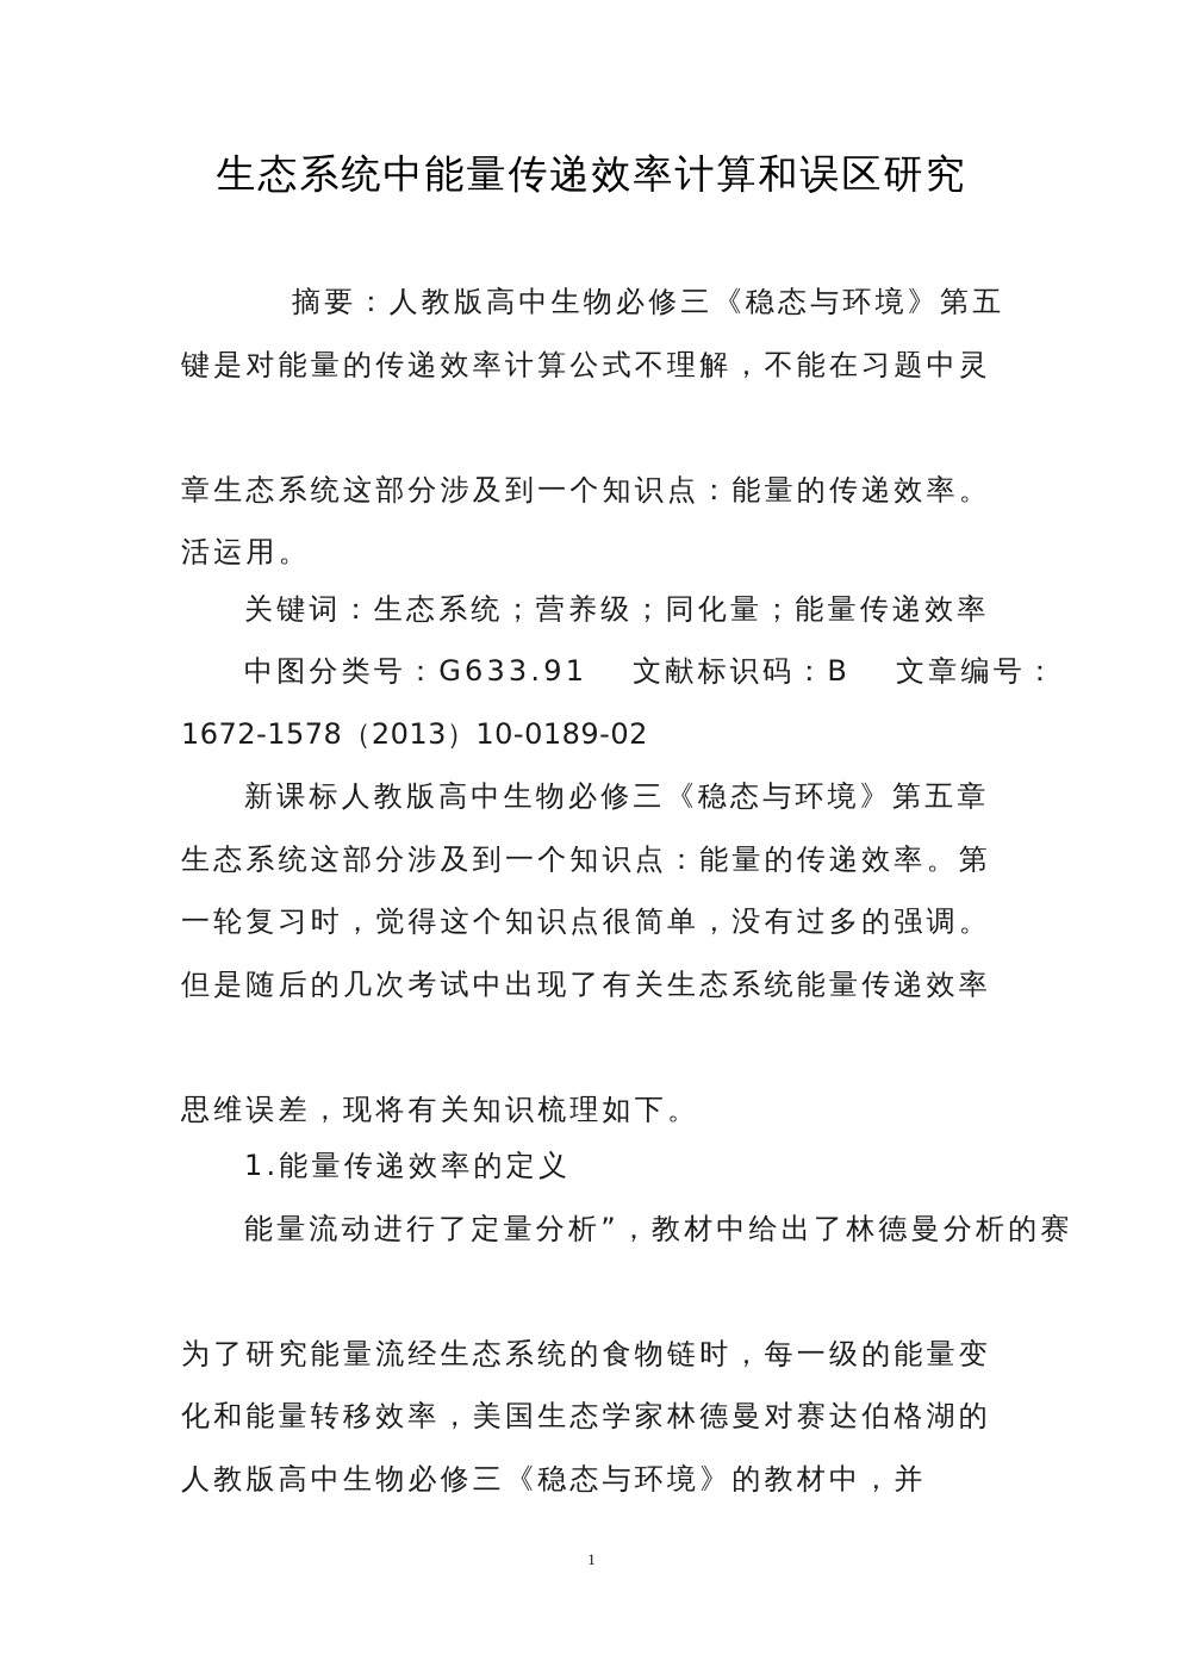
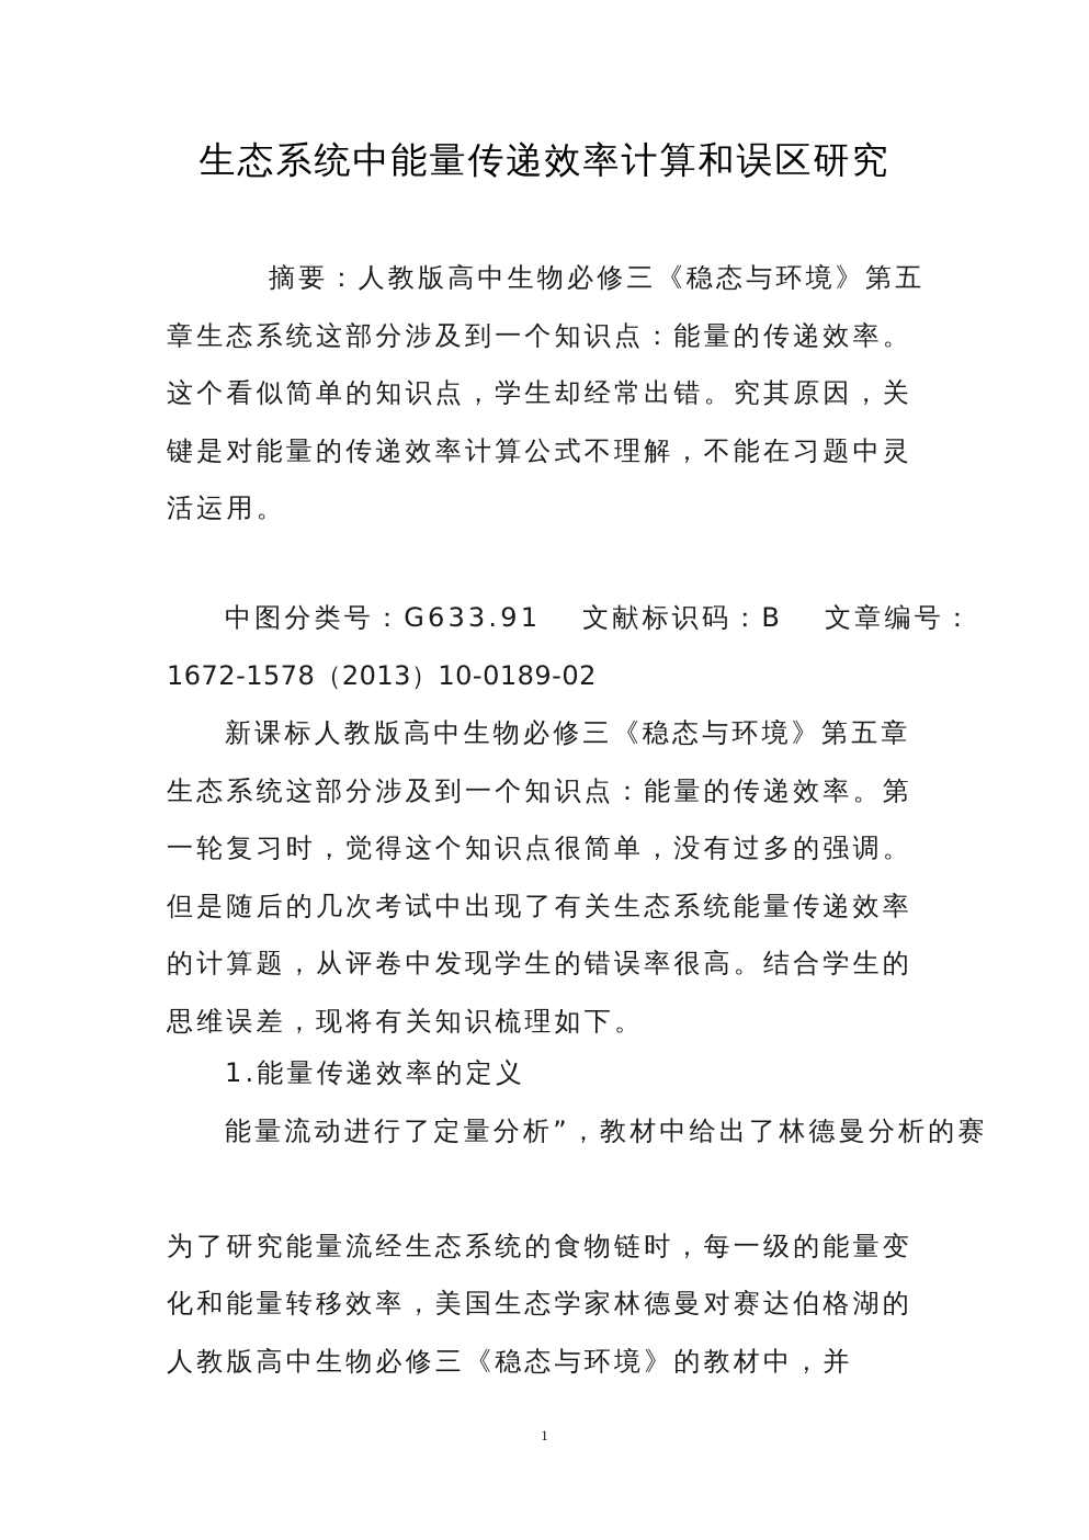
  生态系统中能量传递效率计算和误区研究
  摘要：人教版高中生物必修三《稳态与环境》第五
- 键是对能量的传递效率计算公式不理解，不能在习题中灵
+ 章生态系统这部分涉及到一个知识点：能量的传递效率。
+ 这个看似简单的知识点，学生却经常出错。究其原因，关
- 章生态系统这部分涉及到一个知识点：能量的传递效率。
+ 键是对能量的传递效率计算公式不理解，不能在习题中灵
  活运用。
- 关键词：生态系统；营养级；同化量；能量传递效率
  中图分类号：G633.91 文献标识码：B 文章编号：
  1672-1578（2013）10-0189-02
  新课标人教版高中生物必修三《稳态与环境》第五章
  生态系统这部分涉及到一个知识点：能量的传递效率。第
  一轮复习时，觉得这个知识点很简单，没有过多的强调。
  但是随后的几次考试中出现了有关生态系统能量传递效率
+ 的计算题，从评卷中发现学生的错误率很高。结合学生的
  思维误差，现将有关知识梳理如下。
  1.能量传递效率的定义
  能量流动进行了定量分析”，教材中给出了林德曼分析的赛
  为了研究能量流经生态系统的食物链时，每一级的能量变
  化和能量转移效率，美国生态学家林德曼对赛达伯格湖的
  人教版高中生物必修三《稳态与环境》的教材中，并
  1
